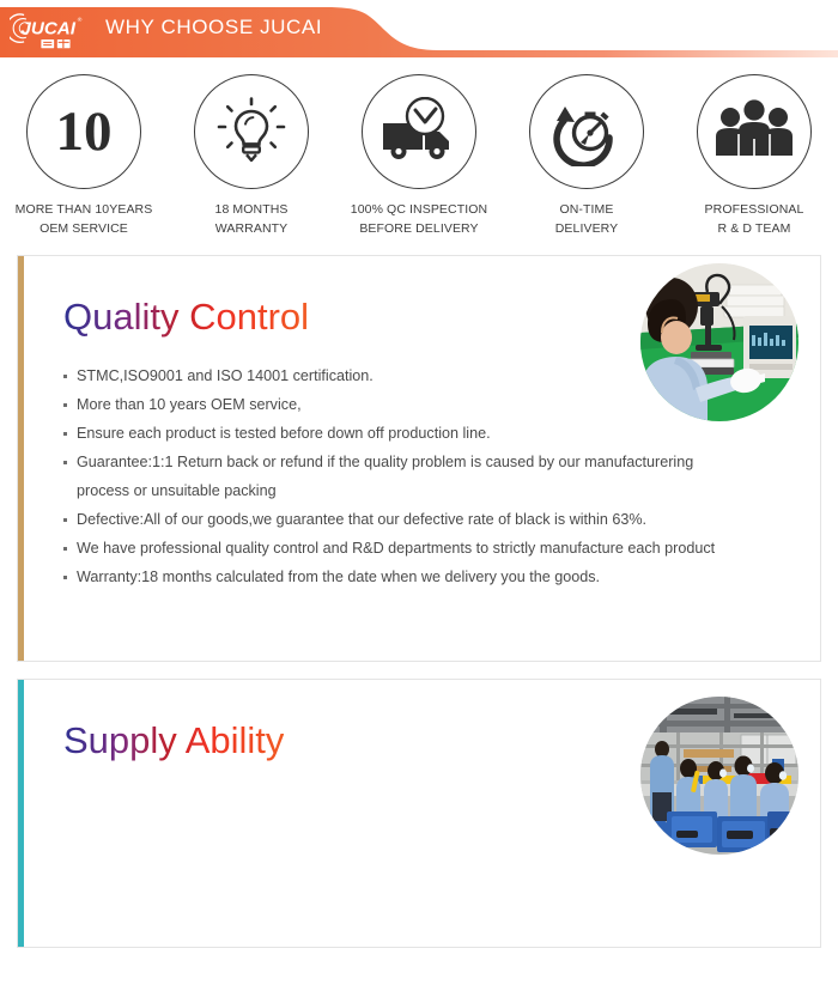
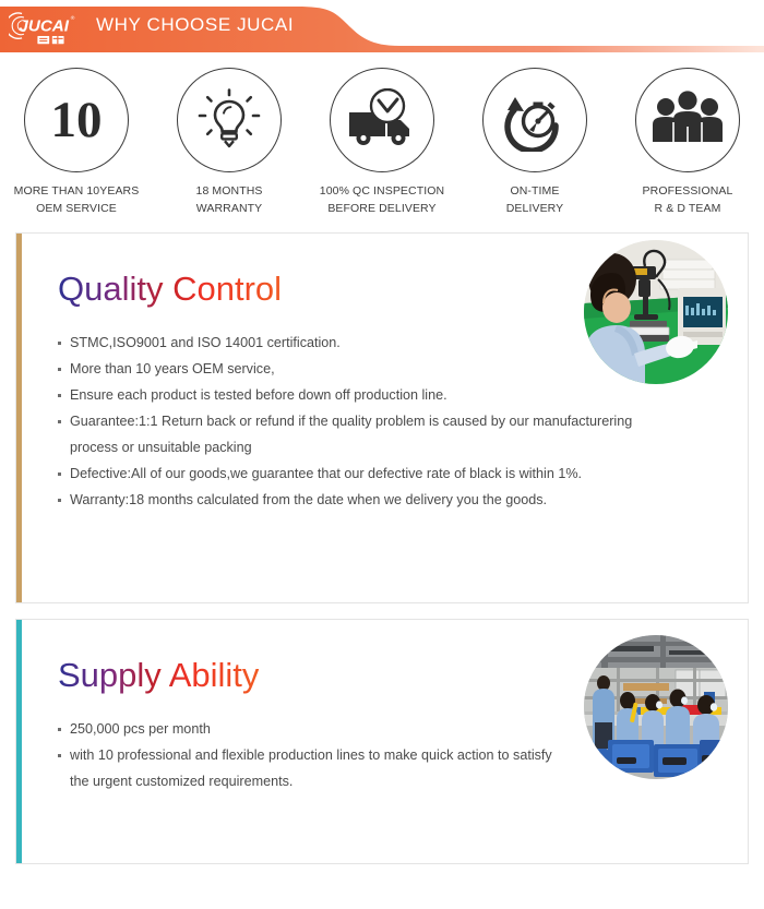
  JUCAI
  WHY CHOOSE JUCAI
  10
  MORE THAN 10YEARS
  OEM SERVICE
  18 MONTHS
  WARRANTY
  100% QC INSPECTION
  BEFORE DELIVERY
  ON-TIME
  DELIVERY
  PROFESSIONAL
  R & D TEAM
  Quality Control
  STMC,ISO9001 and ISO 14001 certification.
  More than 10 years OEM service,
  Ensure each product is tested before down off production line.
  Guarantee:1:1 Return back or refund if the quality problem is caused by our manufacturering
  process or unsuitable packing
- Defective:All of our goods,we guarantee that our defective rate of black is within 63%.
+ Defective:All of our goods,we guarantee that our defective rate of black is within 1%.
- We have professional quality control and R&D departments to strictly manufacture each product
  Warranty:18 months calculated from the date when we delivery you the goods.
  Supply Ability
+ 250,000 pcs per month
+ with 10 professional and flexible production lines to make quick action to satisfy
+ the urgent customized requirements.
